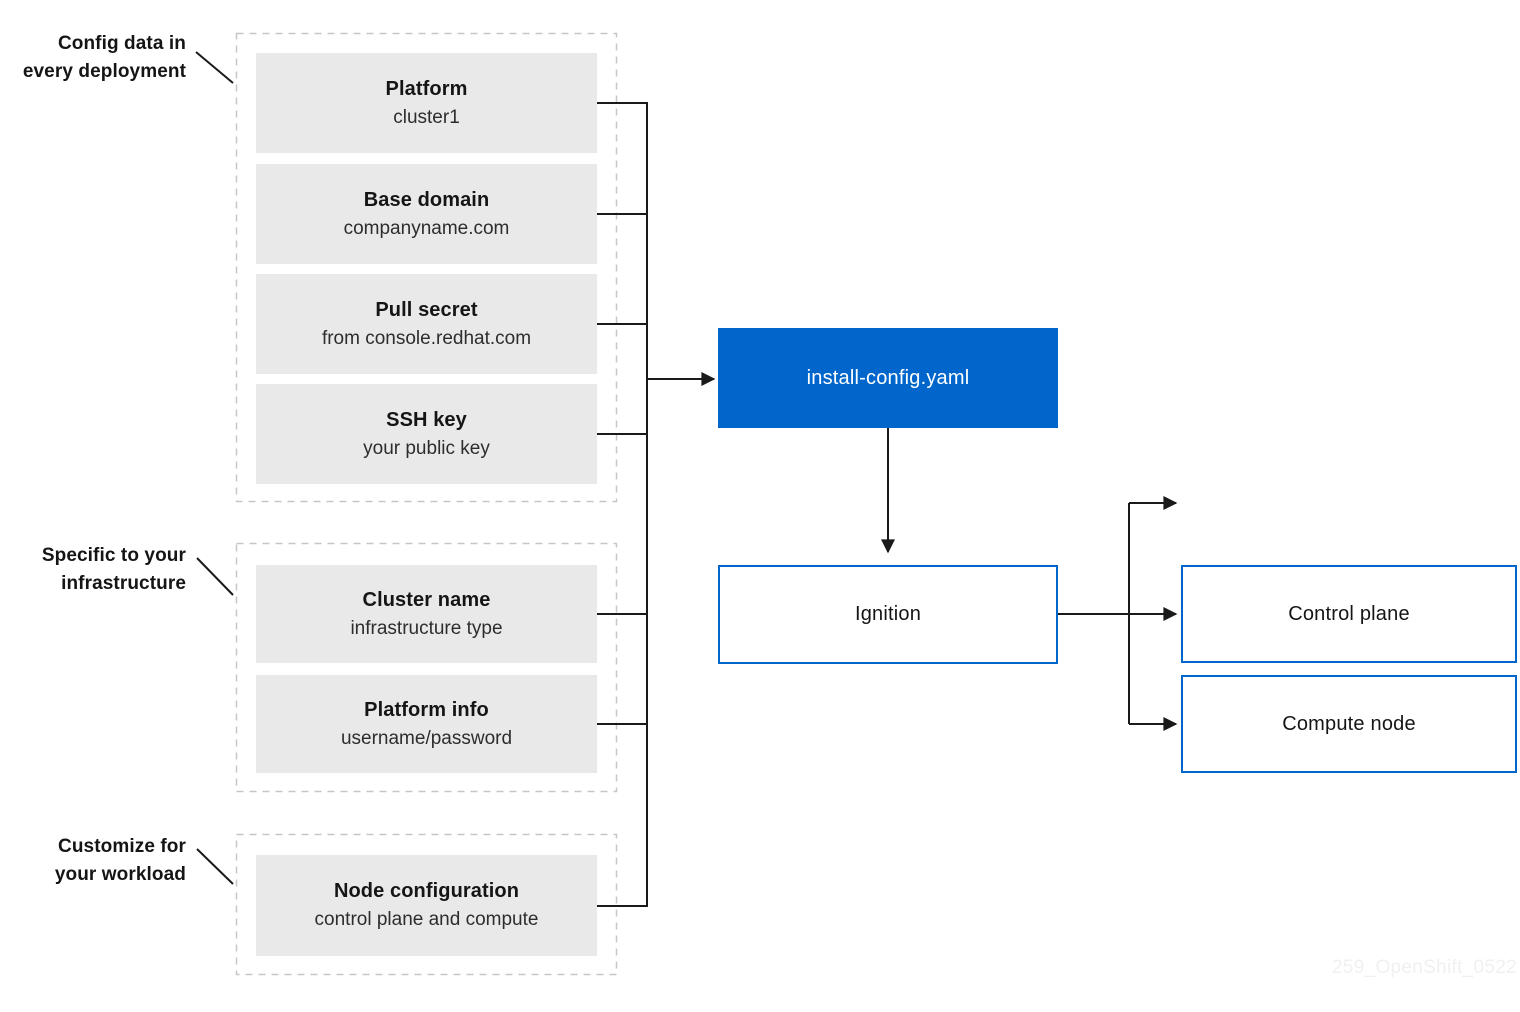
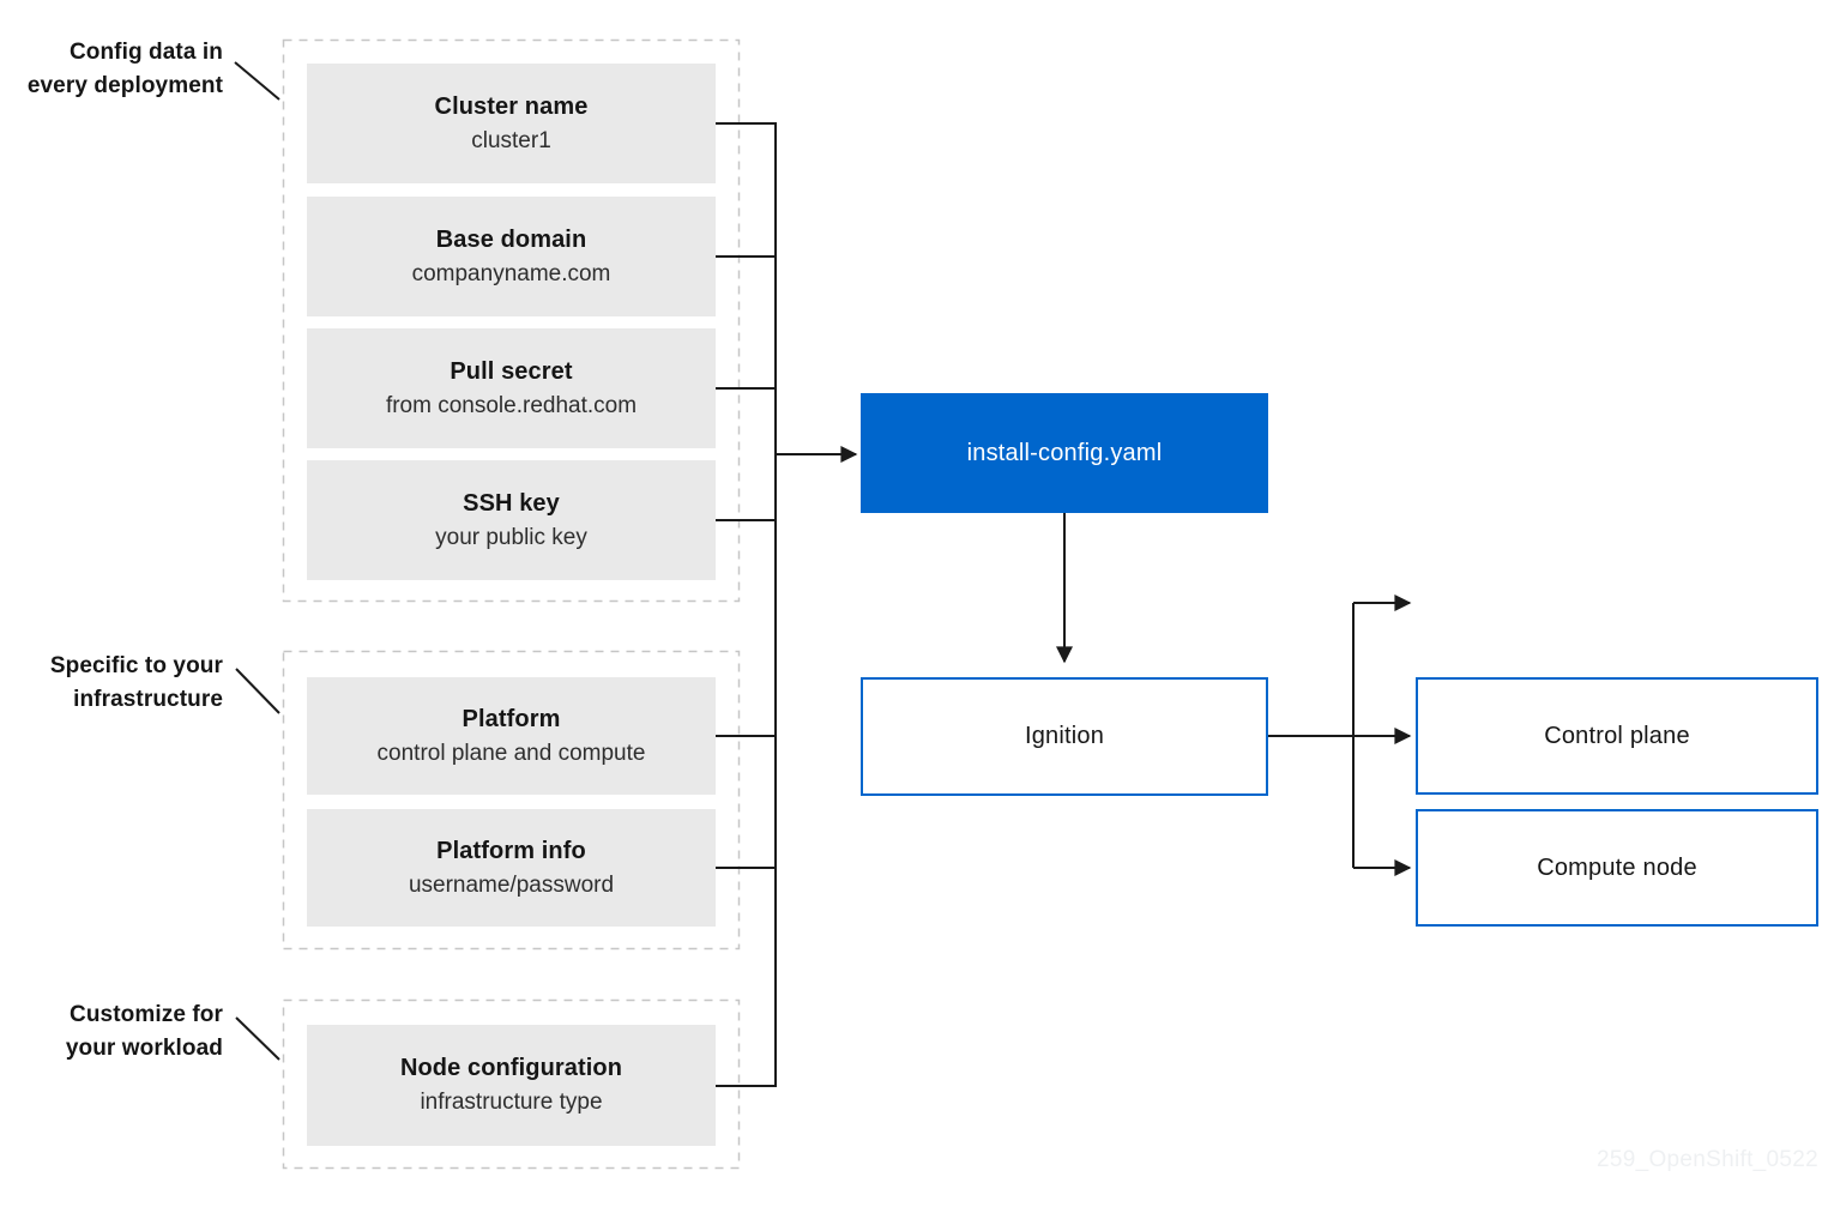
  Config data in
  every deployment
  Specific to your
  infrastructure
  Customize for
  your workload
- Platform
+ Cluster name
  cluster1
  Base domain
  companyname.com
  Pull secret
  from console.redhat.com
  SSH key
  your public key
- Cluster name
+ Platform
- infrastructure type
+ control plane and compute
  Platform info
  username/password
  Node configuration
- control plane and compute
+ infrastructure type
  install-config.yaml
  Ignition
  Control plane
  Compute node
